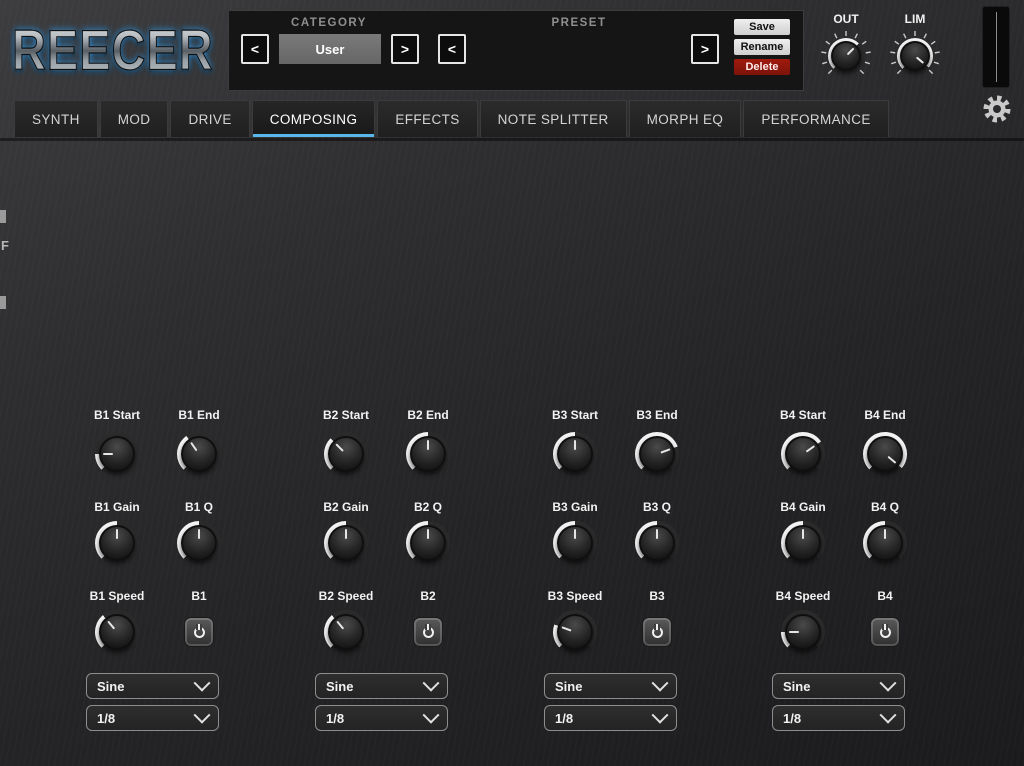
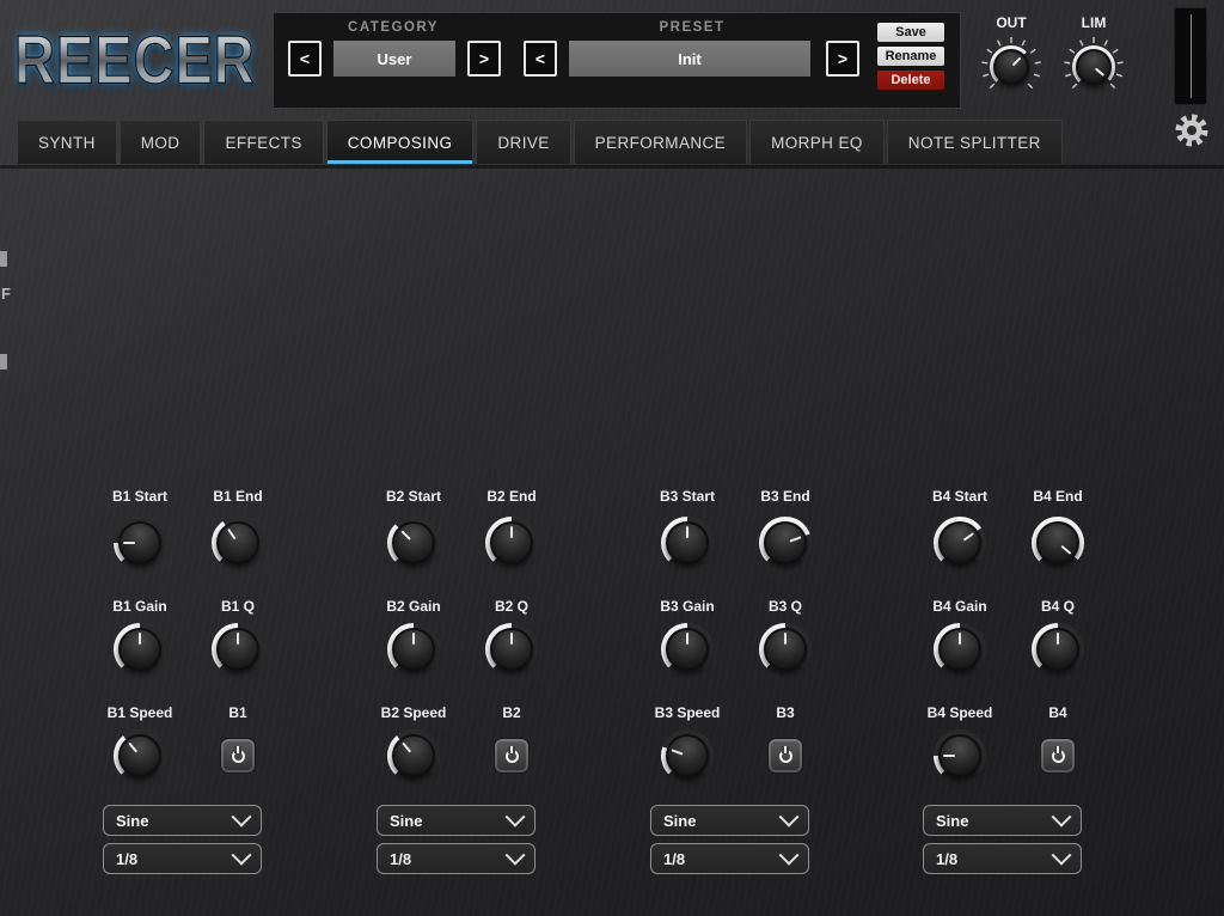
  REECER
  CATEGORY
  PRESET
  <
  User
  >
  <
+ Init
  >
  Save
  Rename
  Delete
  OUT
  LIM
  SYNTH
  MOD
- DRIVE
+ EFFECTS
  COMPOSING
- EFFECTS
+ DRIVE
- NOTE SPLITTER
+ PERFORMANCE
  MORPH EQ
- PERFORMANCE
+ NOTE SPLITTER
  F
  B1 Start
  B1 End
  B1 Gain
  B1 Q
  B1 Speed
  B1
  Sine
  1/8
  B2 Start
  B2 End
  B2 Gain
  B2 Q
  B2 Speed
  B2
  Sine
  1/8
  B3 Start
  B3 End
  B3 Gain
  B3 Q
  B3 Speed
  B3
  Sine
  1/8
  B4 Start
  B4 End
  B4 Gain
  B4 Q
  B4 Speed
  B4
  Sine
  1/8
